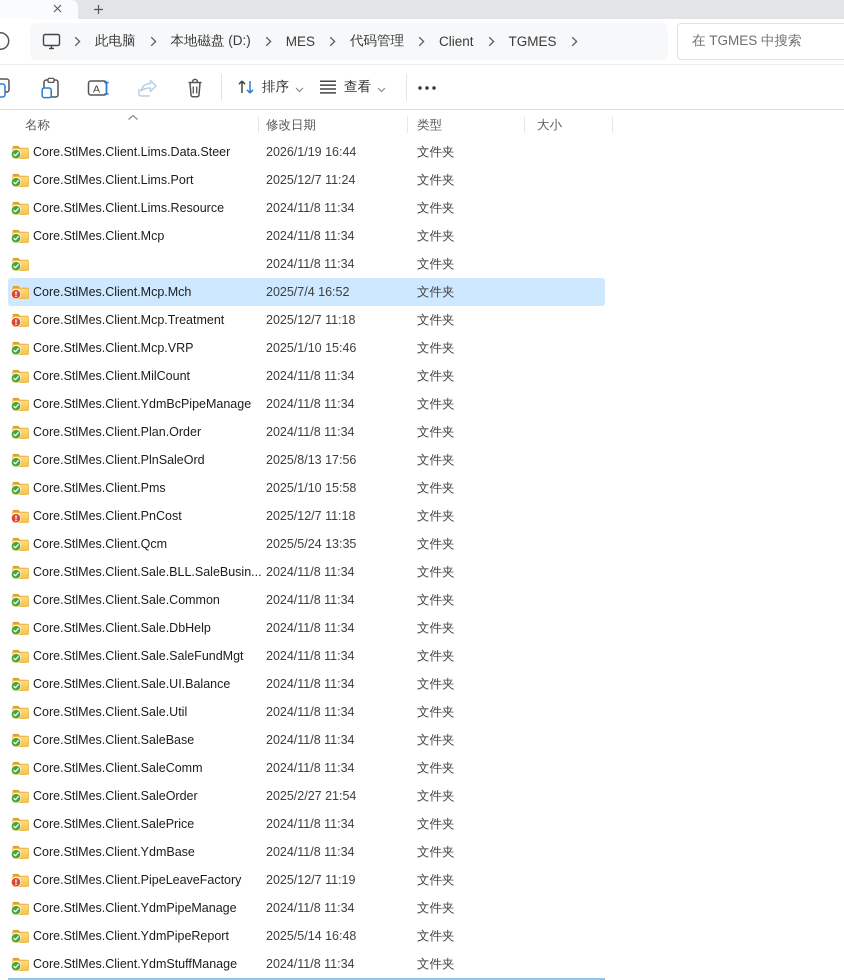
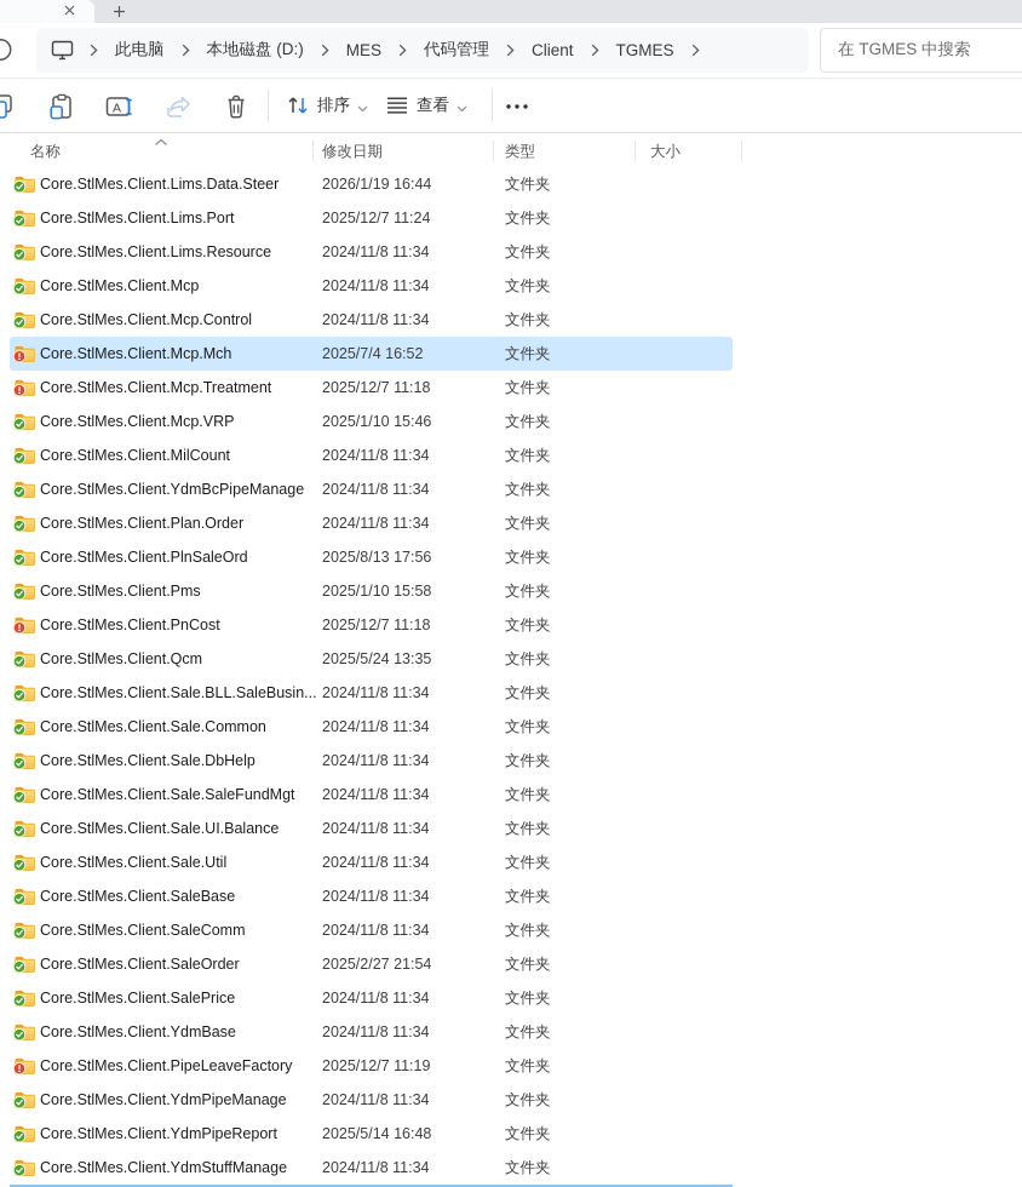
  此电脑
  本地磁盘 (D:)
  MES
  代码管理
  Client
  TGMES
  在 TGMES 中搜索
  A
  排序
  查看
  名称
  修改日期
  类型
  大小
  Core.StlMes.Client.Lims.Data.Steer
  2026/1/19 16:44
  文件夹
  Core.StlMes.Client.Lims.Port
  2025/12/7 11:24
  文件夹
  Core.StlMes.Client.Lims.Resource
  2024/11/8 11:34
  文件夹
  Core.StlMes.Client.Mcp
  2024/11/8 11:34
  文件夹
+ Core.StlMes.Client.Mcp.Control
  2024/11/8 11:34
  文件夹
  Core.StlMes.Client.Mcp.Mch
  2025/7/4 16:52
  文件夹
  Core.StlMes.Client.Mcp.Treatment
  2025/12/7 11:18
  文件夹
  Core.StlMes.Client.Mcp.VRP
  2025/1/10 15:46
  文件夹
  Core.StlMes.Client.MilCount
  2024/11/8 11:34
  文件夹
  Core.StlMes.Client.YdmBcPipeManage
  2024/11/8 11:34
  文件夹
  Core.StlMes.Client.Plan.Order
  2024/11/8 11:34
  文件夹
  Core.StlMes.Client.PlnSaleOrd
  2025/8/13 17:56
  文件夹
  Core.StlMes.Client.Pms
  2025/1/10 15:58
  文件夹
  Core.StlMes.Client.PnCost
  2025/12/7 11:18
  文件夹
  Core.StlMes.Client.Qcm
  2025/5/24 13:35
  文件夹
  Core.StlMes.Client.Sale.BLL.SaleBusin...
  2024/11/8 11:34
  文件夹
  Core.StlMes.Client.Sale.Common
  2024/11/8 11:34
  文件夹
  Core.StlMes.Client.Sale.DbHelp
  2024/11/8 11:34
  文件夹
  Core.StlMes.Client.Sale.SaleFundMgt
  2024/11/8 11:34
  文件夹
  Core.StlMes.Client.Sale.UI.Balance
  2024/11/8 11:34
  文件夹
  Core.StlMes.Client.Sale.Util
  2024/11/8 11:34
  文件夹
  Core.StlMes.Client.SaleBase
  2024/11/8 11:34
  文件夹
  Core.StlMes.Client.SaleComm
  2024/11/8 11:34
  文件夹
  Core.StlMes.Client.SaleOrder
  2025/2/27 21:54
  文件夹
  Core.StlMes.Client.SalePrice
  2024/11/8 11:34
  文件夹
  Core.StlMes.Client.YdmBase
  2024/11/8 11:34
  文件夹
  Core.StlMes.Client.PipeLeaveFactory
  2025/12/7 11:19
  文件夹
  Core.StlMes.Client.YdmPipeManage
  2024/11/8 11:34
  文件夹
  Core.StlMes.Client.YdmPipeReport
  2025/5/14 16:48
  文件夹
  Core.StlMes.Client.YdmStuffManage
  2024/11/8 11:34
  文件夹
